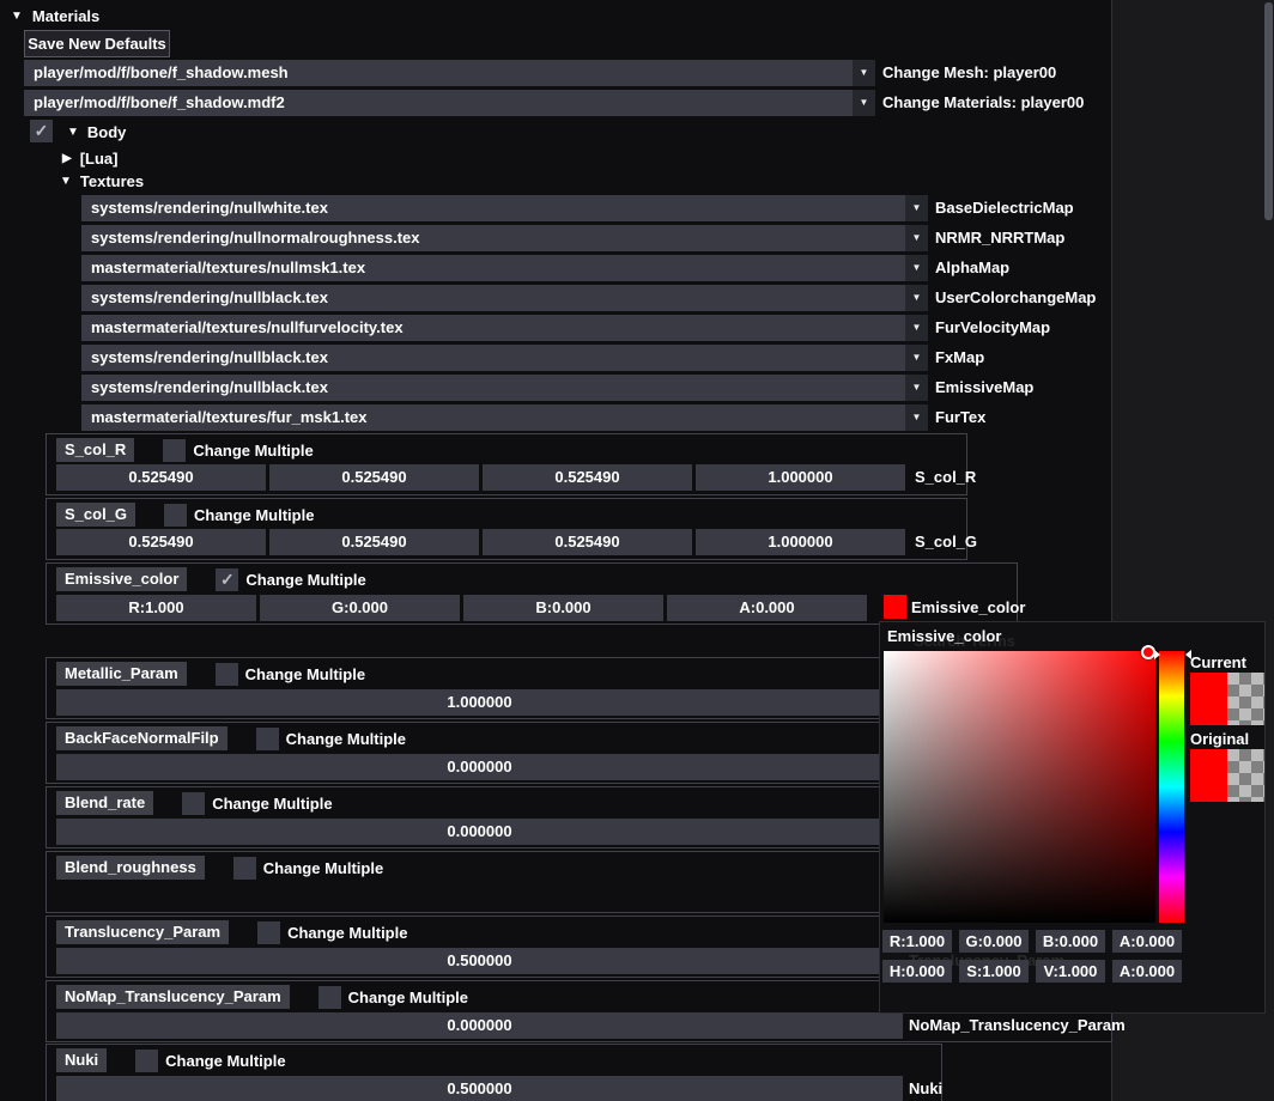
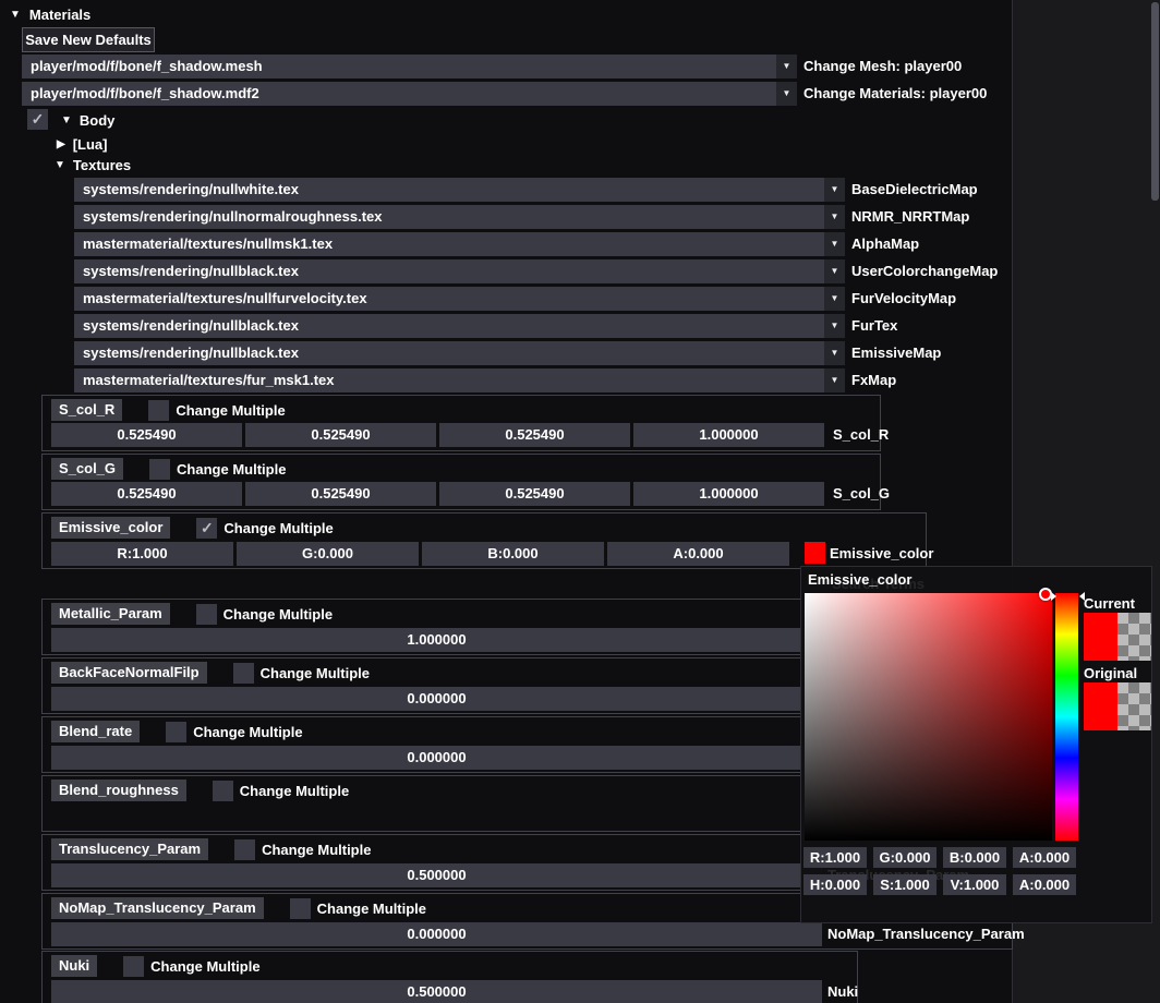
  ▼
  Materials
  Save New Defaults
  player/mod/f/bone/f_shadow.mesh
  ▼
  Change Mesh: player00
  player/mod/f/bone/f_shadow.mdf2
  ▼
  Change Materials: player00
  ✓
  ▼
  Body
  ▶
  [Lua]
  ▼
  Textures
  systems/rendering/nullwhite.tex
  ▼
  BaseDielectricMap
  systems/rendering/nullnormalroughness.tex
  ▼
  NRMR_NRRTMap
  mastermaterial/textures/nullmsk1.tex
  ▼
  AlphaMap
  systems/rendering/nullblack.tex
  ▼
  UserColorchangeMap
  mastermaterial/textures/nullfurvelocity.tex
  ▼
  FurVelocityMap
  systems/rendering/nullblack.tex
  ▼
- FxMap
+ FurTex
  systems/rendering/nullblack.tex
  ▼
  EmissiveMap
  mastermaterial/textures/fur_msk1.tex
  ▼
- FurTex
+ FxMap
  S_col_R
  Change Multiple
  0.525490
  0.525490
  0.525490
  1.000000
  S_col_R
  S_col_G
  Change Multiple
  0.525490
  0.525490
  0.525490
  1.000000
  S_col_G
  Emissive_color
  ✓
  Change Multiple
  R:1.000
  G:0.000
  B:0.000
  A:0.000
  Emissive_color
  Metallic_Param
  Change Multiple
  1.000000
  BackFaceNormalFilp
  Change Multiple
  0.000000
  Blend_rate
  Change Multiple
  0.000000
  Blend_roughness
  Change Multiple
  Translucency_Param
  Change Multiple
  0.500000
  NoMap_Translucency_Param
  Change Multiple
  0.000000
  NoMap_Translucency_Param
  Nuki
  Change Multiple
  0.500000
  Nuki
  Search Terms
  Emissive_color
  Current
  Original
  R:1.000
  G:0.000
  B:0.000
  A:0.000
  H:0.000
  S:1.000
  V:1.000
  A:0.000
